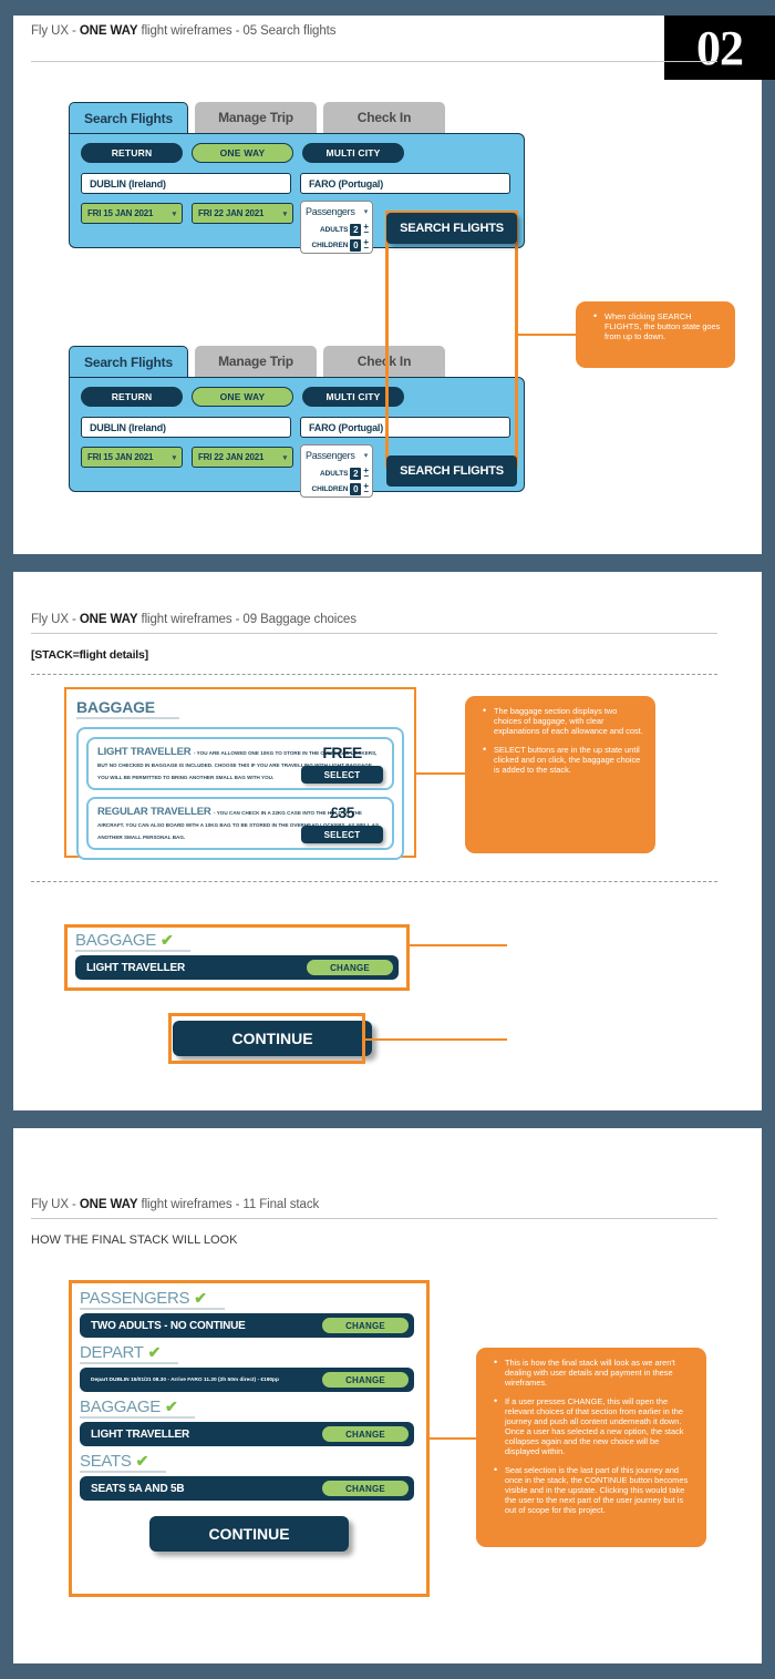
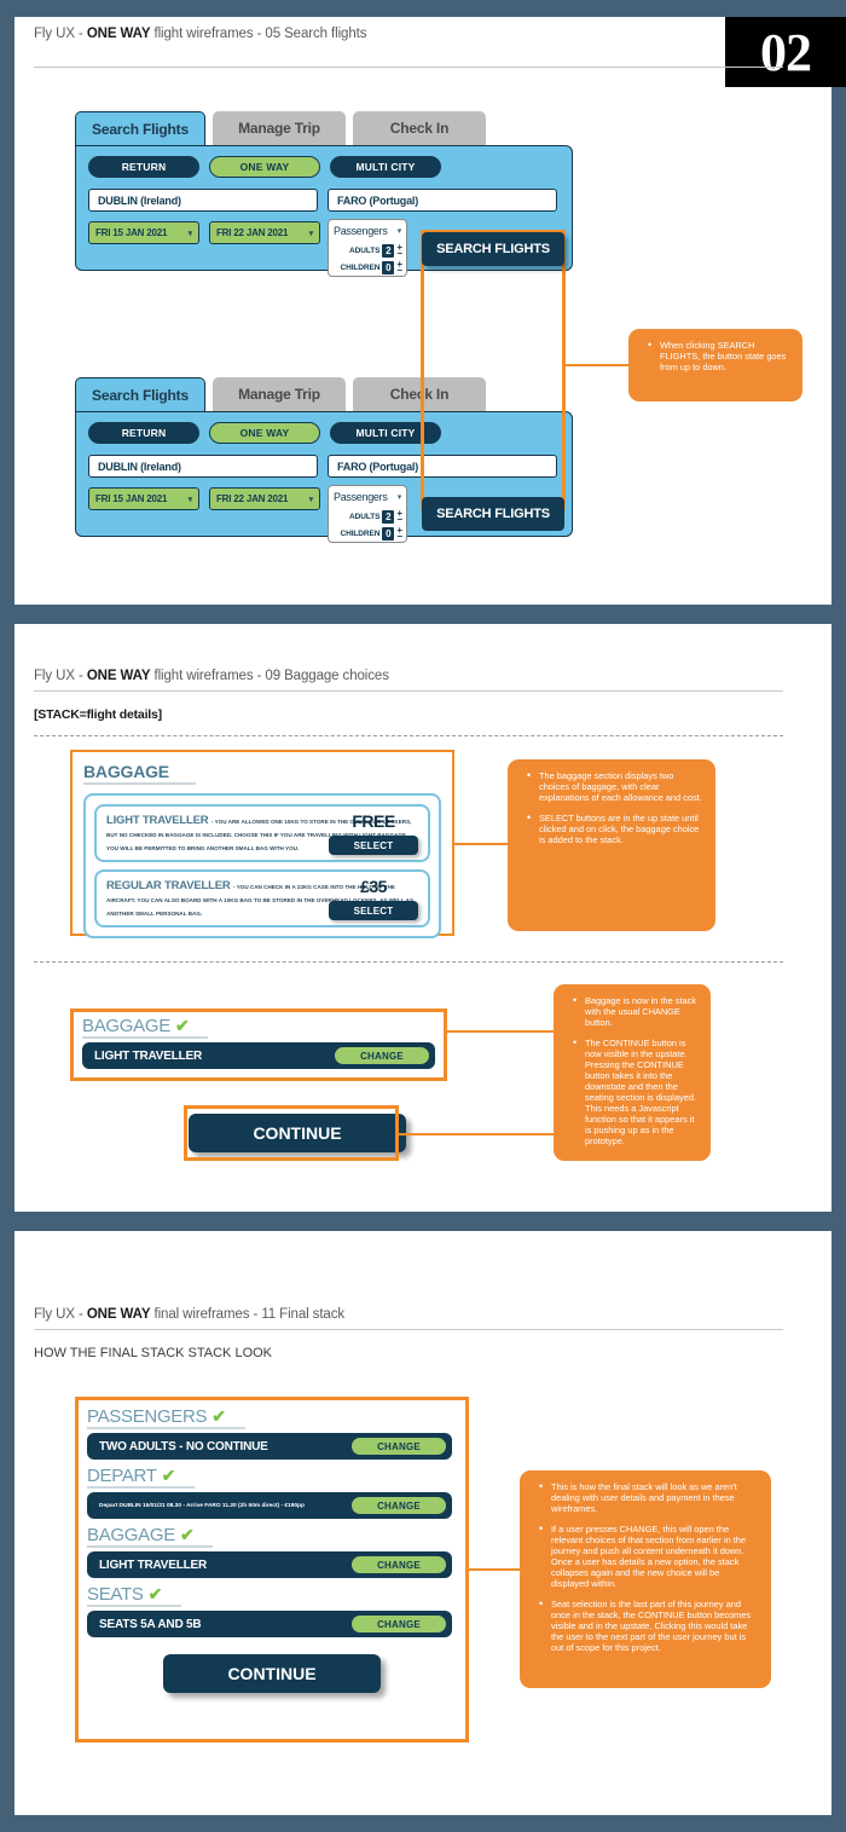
  02
  Fly UX - ONE WAY flight wireframes - 05 Search flights
  Search Flights
  Manage Trip
  Check In
  RETURN
  ONE WAY
  MULTI CITY
  DUBLIN (Ireland)
  FARO (Portugal)
  FRI 15 JAN 2021
  FRI 22 JAN 2021
  Passengers
  2
  +
  −
  0
  +
  −
  SEARCH FLIGHTS
  Search Flights
  Manage Trip
  Check In
  RETURN
  ONE WAY
  MULTI CITY
  DUBLIN (Ireland)
  FARO (Portugal)
  FRI 15 JAN 2021
  FRI 22 JAN 2021
  Passengers
  2
  +
  −
  0
  +
  −
  SEARCH FLIGHTS
  When clicking SEARCH FLIGHTS, the button state goes from up to down.
  Fly UX - ONE WAY flight wireframes - 09 Baggage choices
  [STACK=flight details]
  BAGGAGE
  FREE
  SELECT
  £35
  SELECT
  The baggage section displays two choices of baggage, with clear explanations of each allowance and cost.
  SELECT buttons are in the up state until clicked and on click, the baggage choice is added to the stack.
  BAGGAGE ✔
  LIGHT TRAVELLER
  CHANGE
  CONTINUE
+ Baggage is now in the stack with the usual CHANGE button.
+ The CONTINUE button is now visible in the upstate. Pressing the CONTINUE button takes it into the downstate and then the seating section is displayed. This needs a Javascript function so that it appears it is pushing up as in the prototype.
- Fly UX - ONE WAY flight wireframes - 11 Final stack
+ Fly UX - ONE WAY final wireframes - 11 Final stack
- HOW THE FINAL STACK WILL LOOK
+ HOW THE FINAL STACK STACK LOOK
  PASSENGERS ✔
  TWO ADULTS - NO CONTINUE
  CHANGE
  DEPART ✔
  CHANGE
  BAGGAGE ✔
  LIGHT TRAVELLER
  CHANGE
  SEATS ✔
  SEATS 5A AND 5B
  CHANGE
  CONTINUE
  This is how the final stack will look as we aren't dealing with user details and payment in these wireframes.
- If a user presses CHANGE, this will open the relevant choices of that section from earlier in the journey and push all content underneath it down. Once a user has selected a new option, the stack collapses again and the new choice will be displayed within.
+ If a user presses CHANGE, this will open the relevant choices of that section from earlier in the journey and push all content underneath it down. Once a user has details a new option, the stack collapses again and the new choice will be displayed within.
  Seat selection is the last part of this journey and once in the stack, the CONTINUE button becomes visible and in the upstate. Clicking this would take the user to the next part of the user journey but is out of scope for this project.
